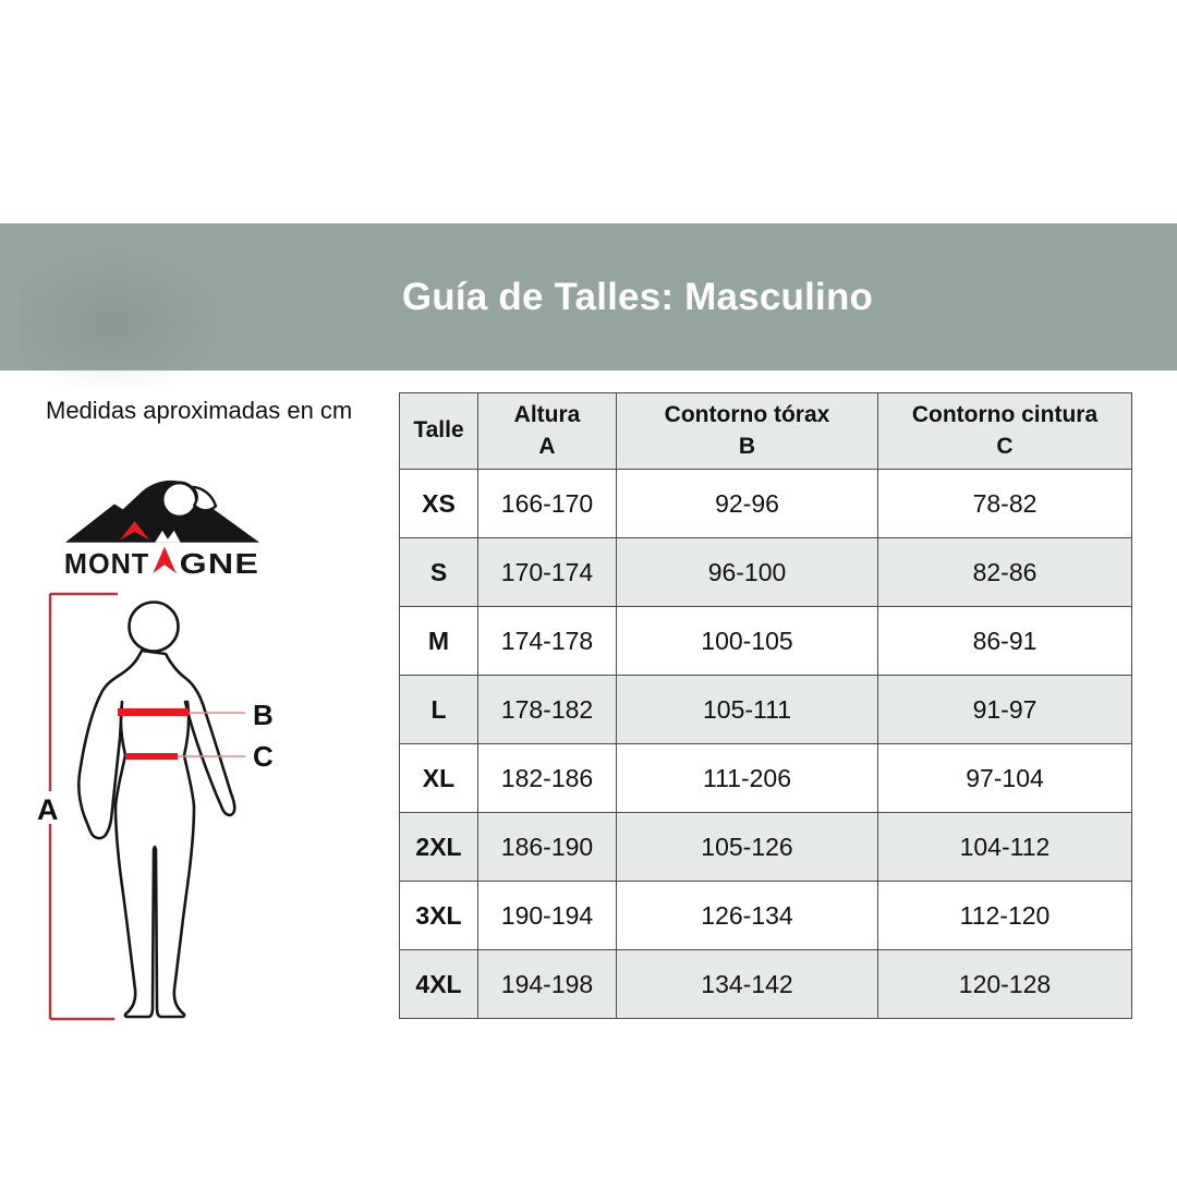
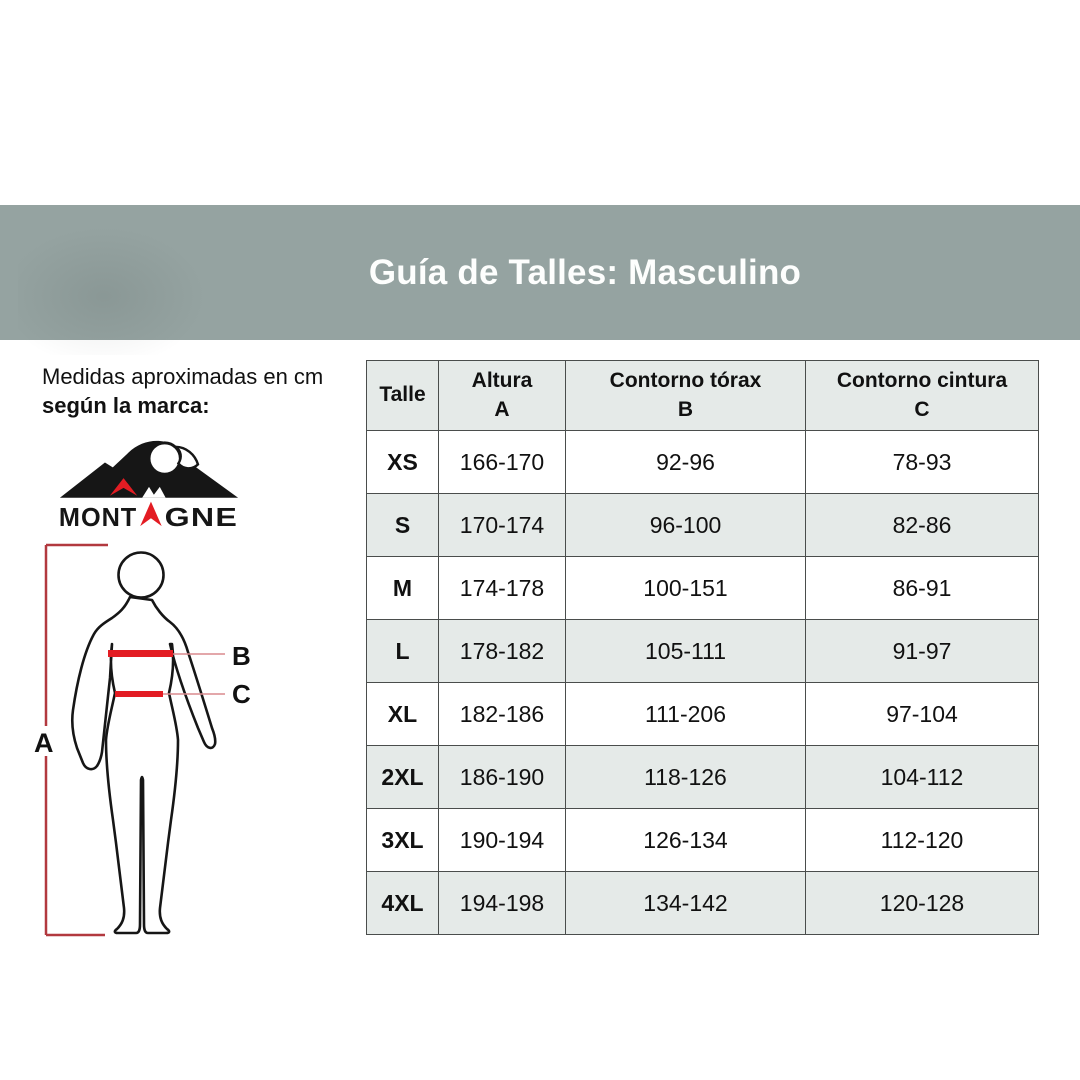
  Guía de Talles: Masculino
  Medidas aproximadas en cm
+ según la marca:
  MONT
  GNE
  A
  B
  C
  Talle	Altura A	Contorno tórax B	Contorno cintura C
- XS	166-170	92-96	78-82
+ XS	166-170	92-96	78-93
  S	170-174	96-100	82-86
- M	174-178	100-105	86-91
+ M	174-178	100-151	86-91
  L	178-182	105-111	91-97
  XL	182-186	111-206	97-104
- 2XL	186-190	105-126	104-112
+ 2XL	186-190	118-126	104-112
  3XL	190-194	126-134	112-120
  4XL	194-198	134-142	120-128
